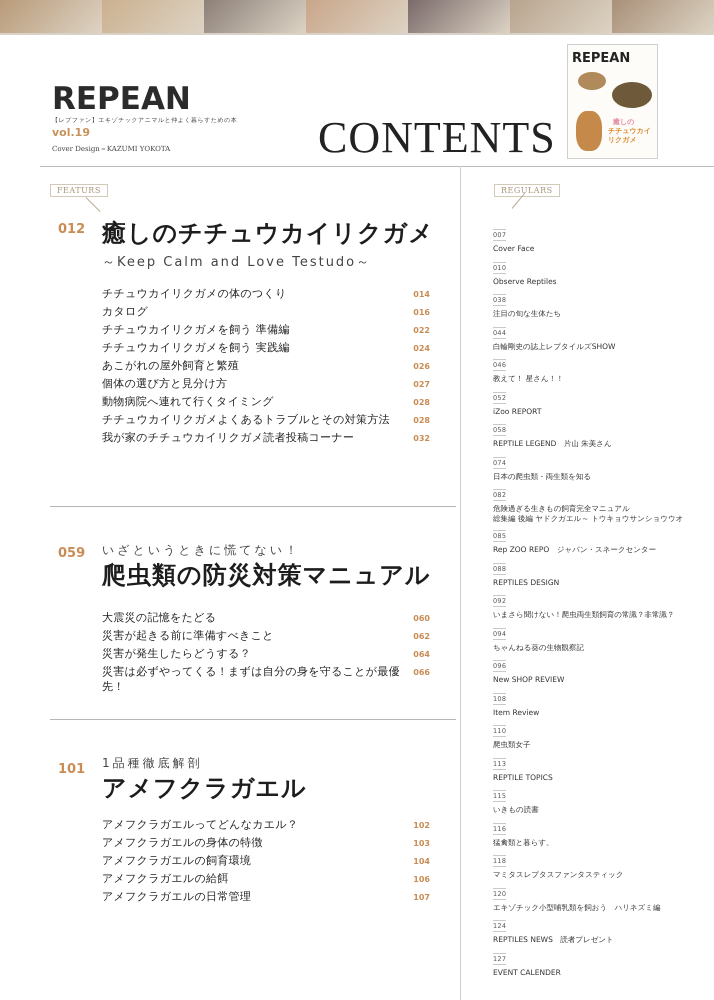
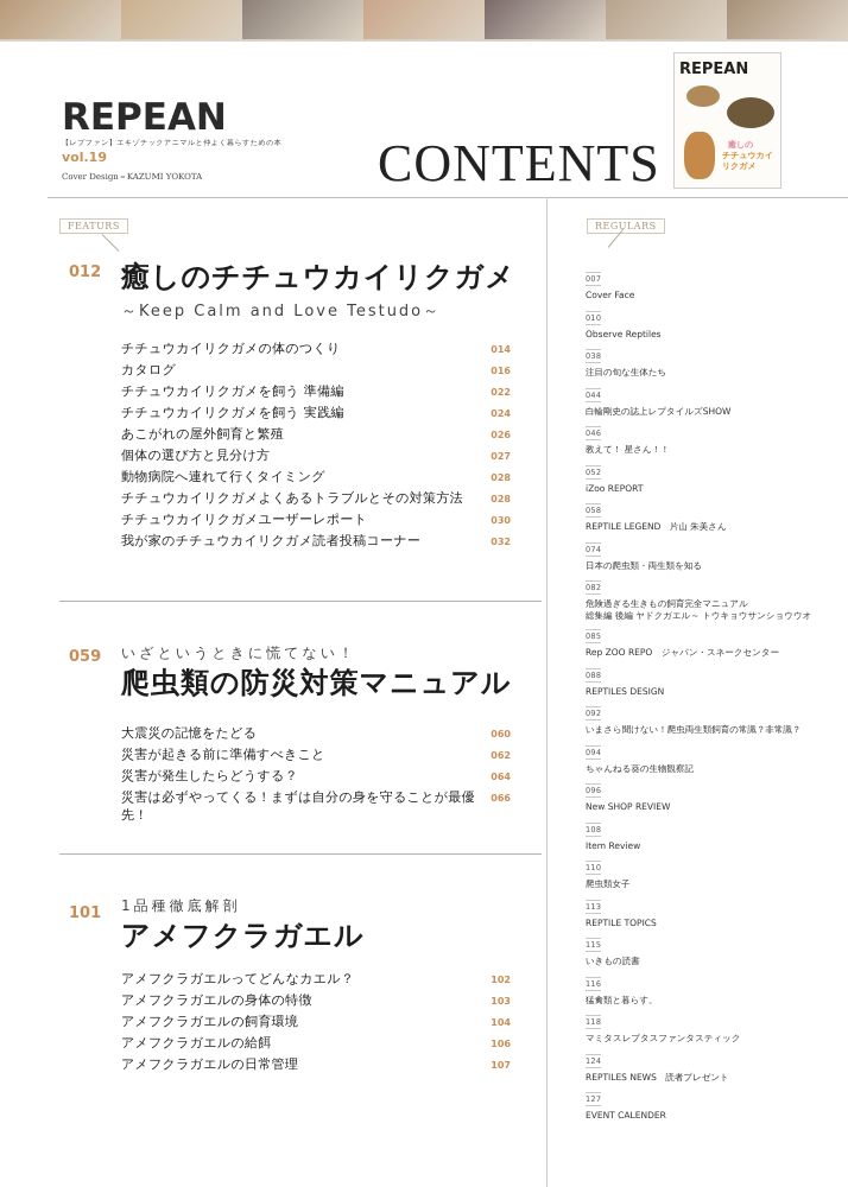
  REPEAN
  vol.19
  Cover Design＝KAZUMI YOKOTA
  CONTENTS
  REPEAN
  癒しの
  チチュウカイリクガメ
  FEATURS
  012
  癒しのチチュウカイリクガメ
  ～Keep Calm and Love Testudo～
  チチュウカイリクガメの体のつくり
  014
  カタログ
  016
  チチュウカイリクガメを飼う 準備編
  022
  チチュウカイリクガメを飼う 実践編
  024
  あこがれの屋外飼育と繁殖
  026
  個体の選び方と見分け方
  027
  動物病院へ連れて行くタイミング
  028
  チチュウカイリクガメよくあるトラブルとその対策方法
  028
+ チチュウカイリクガメユーザーレポート
+ 030
  我が家のチチュウカイリクガメ読者投稿コーナー
  032
  059
  いざというときに慌てない！
  爬虫類の防災対策マニュアル
  大震災の記憶をたどる
  060
  災害が起きる前に準備すべきこと
  062
  災害が発生したらどうする？
  064
  災害は必ずやってくる！まずは自分の身を守ることが最優先！
  066
  101
  1品種徹底解剖
  アメフクラガエル
  アメフクラガエルってどんなカエル？
  102
  アメフクラガエルの身体の特徴
  103
  アメフクラガエルの飼育環境
  104
  アメフクラガエルの給餌
  106
  アメフクラガエルの日常管理
  107
  REGULARS
  007
  Cover Face
  010
  Observe Reptiles
  038
  注目の旬な生体たち
  044
  白輪剛史の誌上レプタイルズSHOW
  046
  教えて！ 星さん！！
  052
  iZoo REPORT
  058
  REPTILE LEGEND 片山 朱美さん
  074
  日本の爬虫類・両生類を知る
  082
  危険過ぎる生きもの飼育完全マニュアル
  総集編 後編 ヤドクガエル～ トウキョウサンショウウオ
  085
  Rep ZOO REPO ジャパン・スネークセンター
  088
  REPTILES DESIGN
  092
  いまさら聞けない！爬虫両生類飼育の常識？非常識？
  094
  ちゃんねる葵の生物観察記
  096
  New SHOP REVIEW
  108
  Item Review
  110
  爬虫類女子
  113
  REPTILE TOPICS
  115
  いきもの読書
  116
  猛禽類と暮らす。
  118
  マミタスレプタスファンタスティック
- 120
- エキゾチック小型哺乳類を飼おう ハリネズミ編
  124
  REPTILES NEWS 読者プレゼント
  127
  EVENT CALENDER
